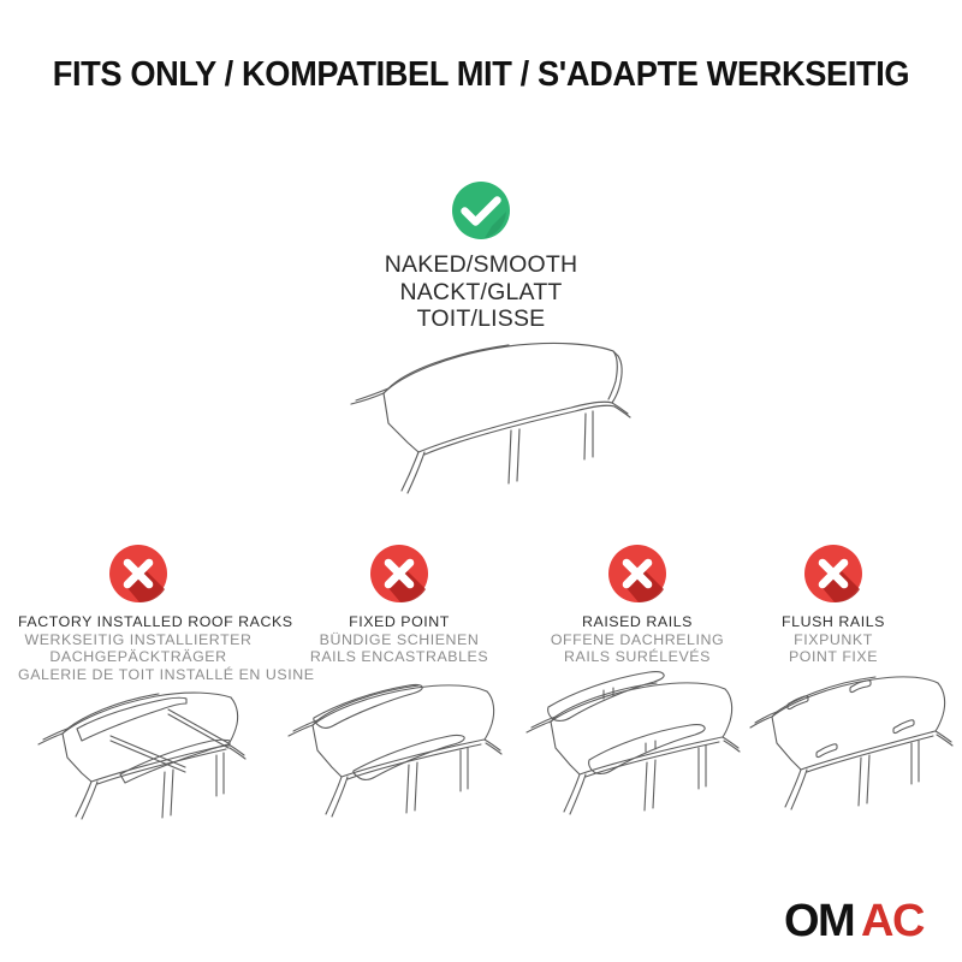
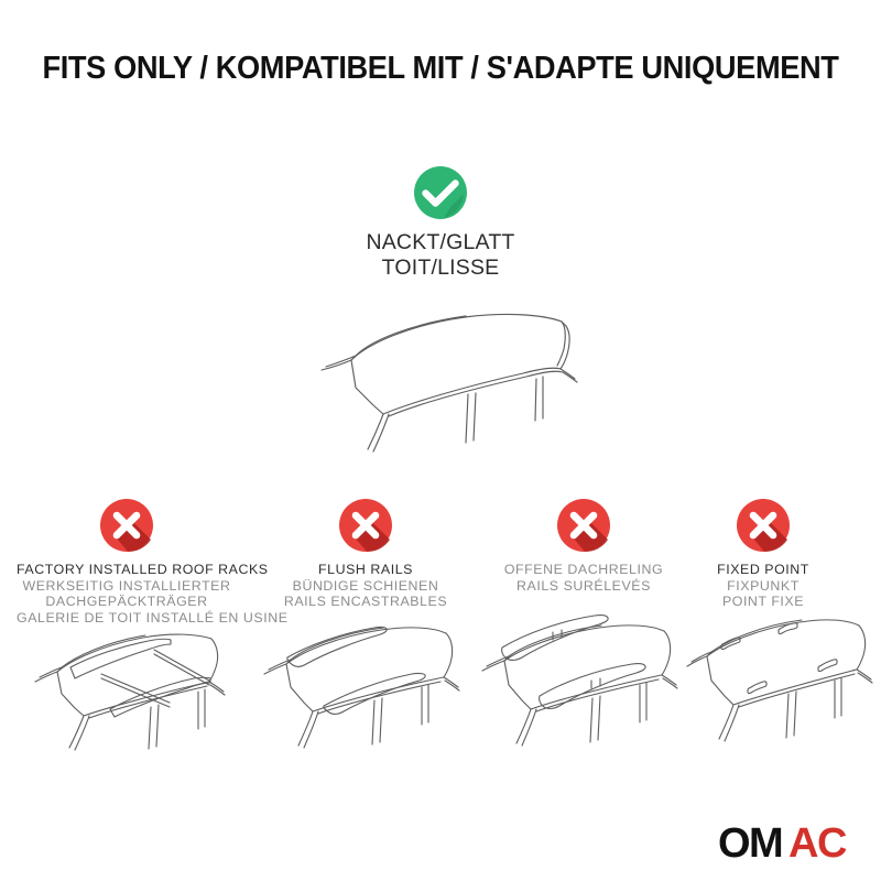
- FITS ONLY / KOMPATIBEL MIT / S'ADAPTE WERKSEITIG
+ FITS ONLY / KOMPATIBEL MIT / S'ADAPTE UNIQUEMENT
- NAKED/SMOOTH
  NACKT/GLATT
  TOIT/LISSE
  FACTORY INSTALLED ROOF RACK
  WERKSEITIG INSTALLIERTER
  DACHGEPÄCKTRÄGER
  GALERIE DE TOIT INSTALLÉ EN
- FIXED POINT
+ FLUSH RAILS
  BÜNDIGE SCHIENEN
  RAILS ENCASTRABLES
- RAISED RAILS
  OFFENE DACHRELING
  RAILS SURÉLEVÉS
- FLUSH RAILS
+ FIXED POINT
  FIXPUNKT
  POINT FIXE
  OM
  AC
